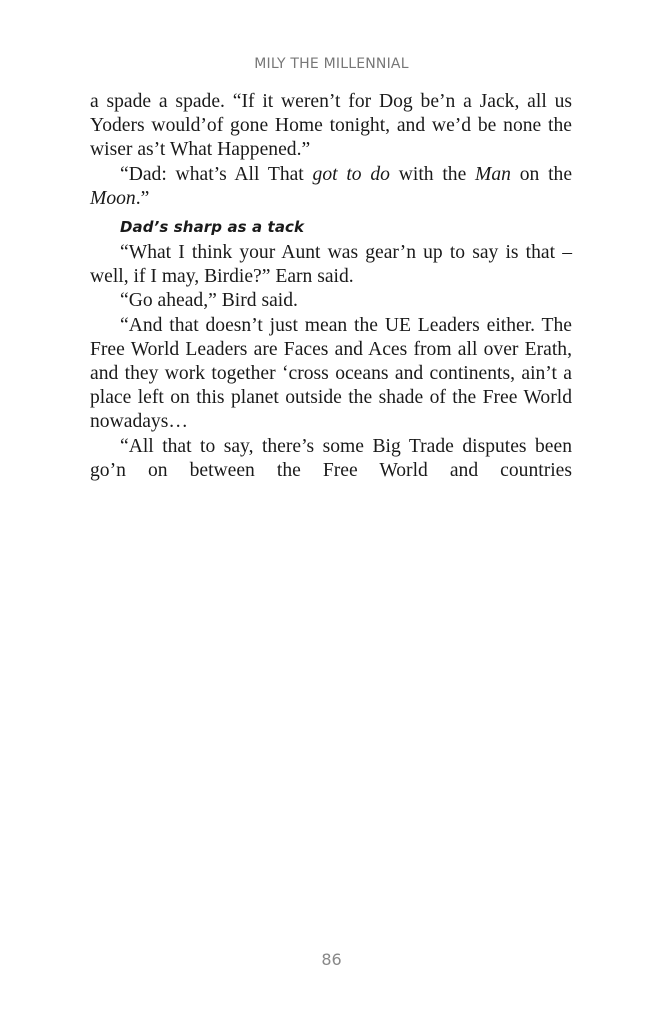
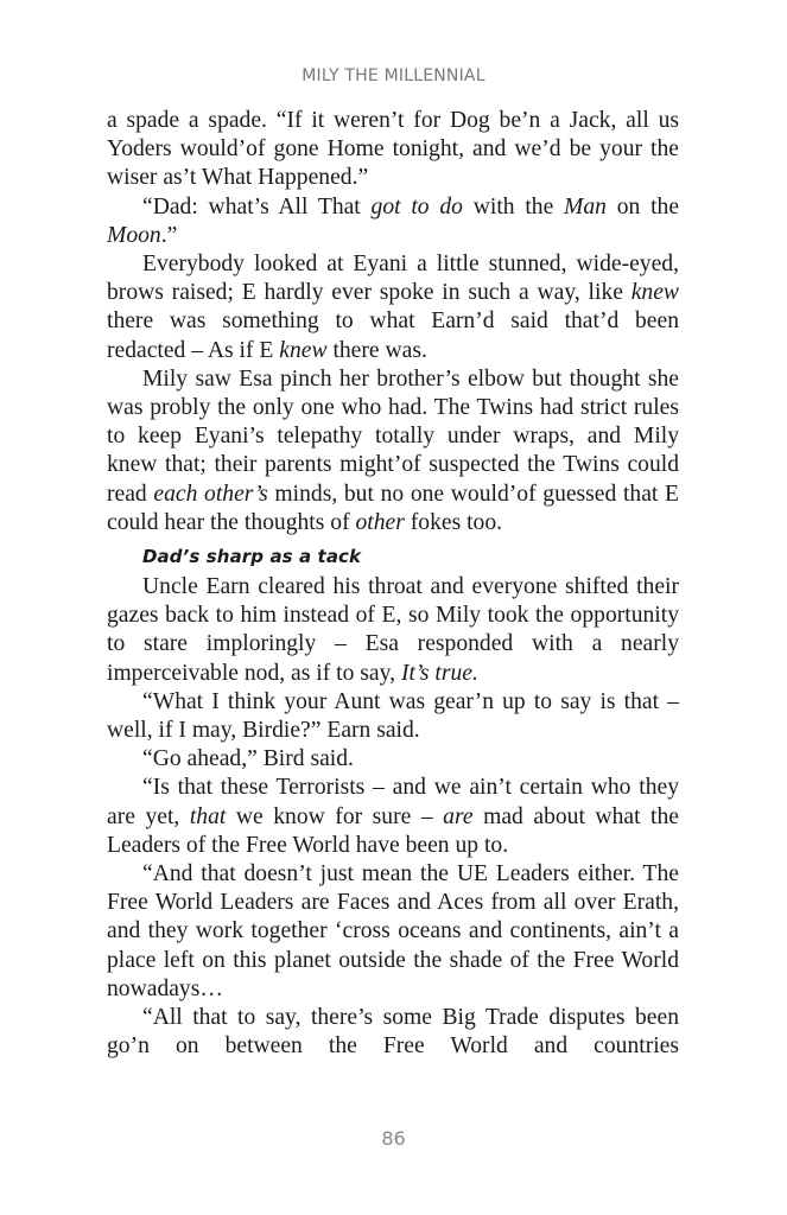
  MILY THE MILLENNIAL
- a spade a spade. “If it weren’t for Dog be’n a Jack, all us Yoders would’of gone Home tonight, and we’d be none the wiser as’t What Happened.”
+ a spade a spade. “If it weren’t for Dog be’n a Jack, all us Yoders would’of gone Home tonight, and we’d be your the wiser as’t What Happened.”
  “Dad: what’s All That got to do with the Man on the Moon.”
+ Everybody looked at Eyani a little stunned, wide-eyed, brows raised; E hardly ever spoke in such a way, like knew there was something to what Earn’d said that’d been redacted – As if E knew there was.
+ Mily saw Esa pinch her brother’s elbow but thought she was probly the only one who had. The Twins had strict rules to keep Eyani’s telepathy totally under wraps, and Mily knew that; their parents might’of suspected the Twins could read each other’s minds, but no one would’of guessed that E could hear the thoughts of other fokes too.
  Dad’s sharp as a tack
+ Uncle Earn cleared his throat and everyone shifted their gazes back to him instead of E, so Mily took the opportunity to stare imploringly – Esa responded with a nearly imperceivable nod, as if to say, It’s true.
  “What I think your Aunt was gear’n up to say is that – well, if I may, Birdie?” Earn said.
  “Go ahead,” Bird said.
+ “Is that these Terrorists – and we ain’t certain who they are yet, that we know for sure – are mad about what the Leaders of the Free World have been up to.
  “And that doesn’t just mean the UE Leaders either. The Free World Leaders are Faces and Aces from all over Erath, and they work together ‘cross oceans and continents, ain’t a place left on this planet outside the shade of the Free World nowadays…
  “All that to say, there’s some Big Trade disputes been go’n on between the Free World and countries
  86
